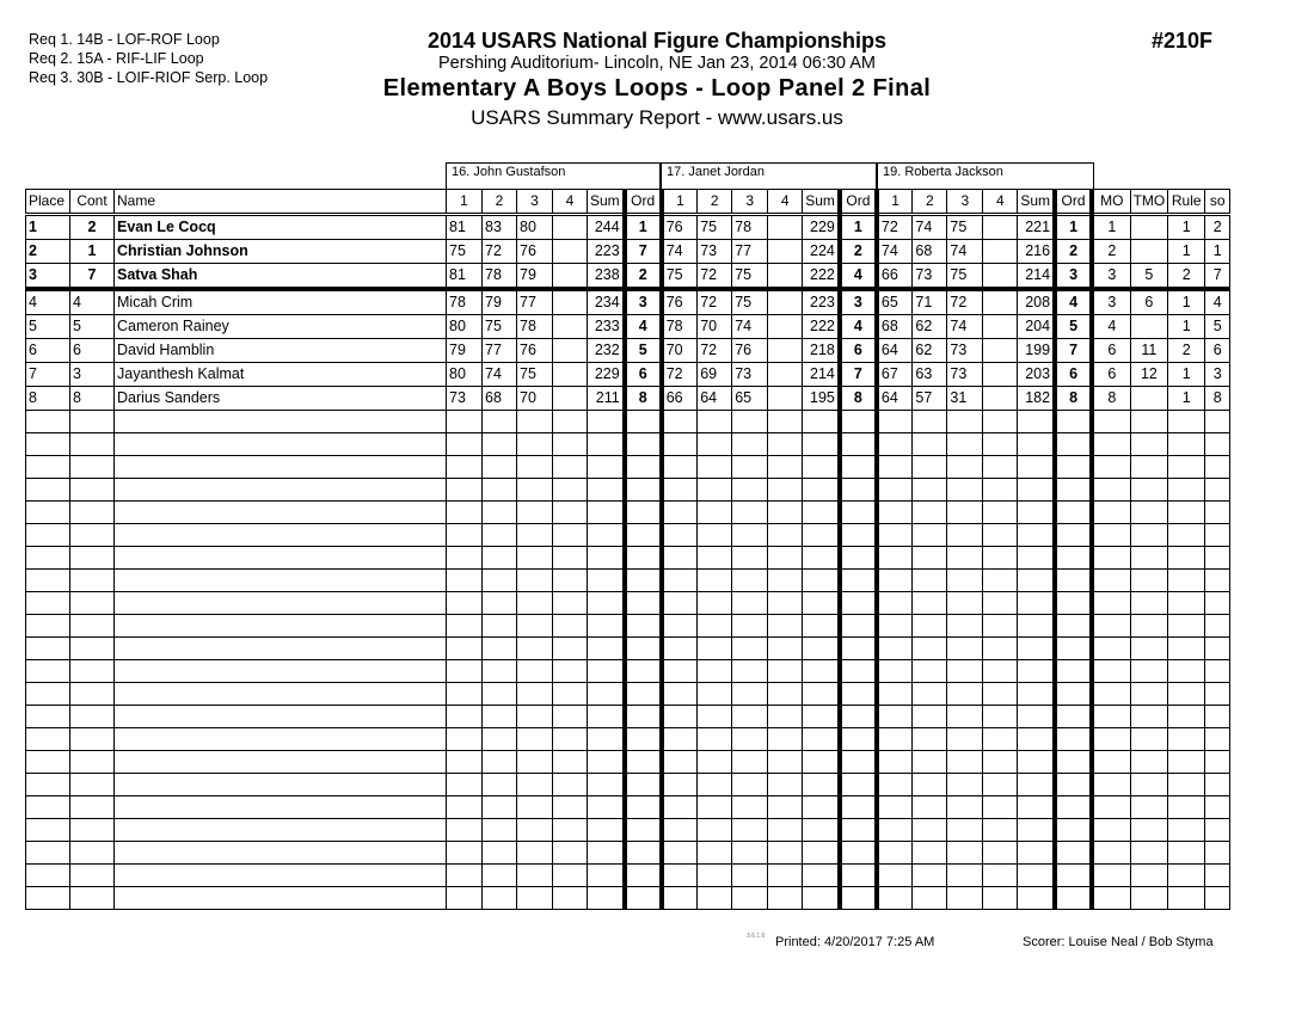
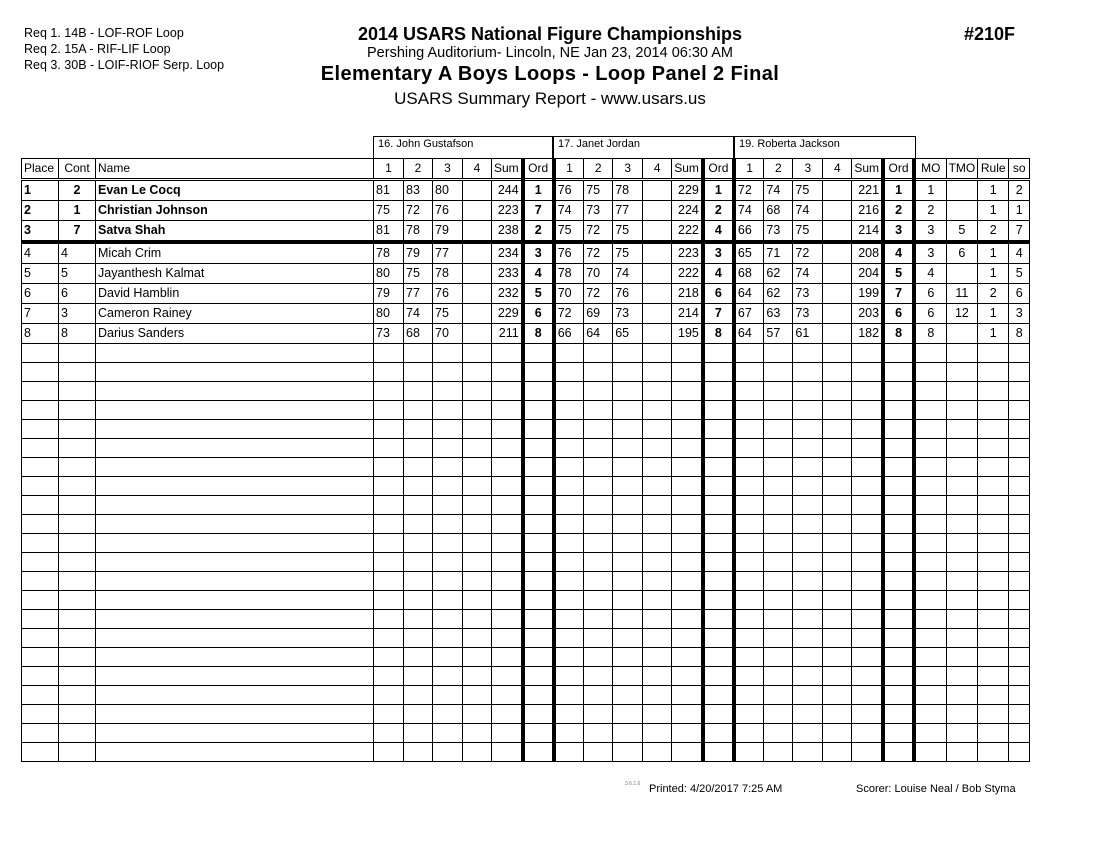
  Req 1. 14B - LOF-ROF Loop
  Req 2. 15A - RIF-LIF Loop
  Req 3. 30B - LOIF-RIOF Serp. Loop
  2014 USARS National Figure Championships
  Pershing Auditorium- Lincoln, NE Jan 23, 2014 06:30 AM
  Elementary A Boys Loops - Loop Panel 2 Final
  USARS Summary Report - www.usars.us
  #210F
  16. John Gustafson
  17. Janet Jordan
  19. Roberta Jackson
  Place	Cont	Name	1	2	3	4	Sum	Ord	1	2	3	4	Sum	Ord	1	2	3	4	Sum	Ord	MO	TMO	Rule	so
  1	2	Evan Le Cocq	81	83	80		244	1	76	75	78		229	1	72	74	75		221	1	1		1	2
  2	1	Christian Johnson	75	72	76		223	7	74	73	77		224	2	74	68	74		216	2	2		1	1
  3	7	Satva Shah	81	78	79		238	2	75	72	75		222	4	66	73	75		214	3	3	5	2	7
  4	4	Micah Crim	78	79	77		234	3	76	72	75		223	3	65	71	72		208	4	3	6	1	4
- 5	5	Cameron Rainey	80	75	78		233	4	78	70	74		222	4	68	62	74		204	5	4		1	5
+ 5	5	Jayanthesh Kalmat	80	75	78		233	4	78	70	74		222	4	68	62	74		204	5	4		1	5
  6	6	David Hamblin	79	77	76		232	5	70	72	76		218	6	64	62	73		199	7	6	11	2	6
- 7	3	Jayanthesh Kalmat	80	74	75		229	6	72	69	73		214	7	67	63	73		203	6	6	12	1	3
+ 7	3	Cameron Rainey	80	74	75		229	6	72	69	73		214	7	67	63	73		203	6	6	12	1	3
- 8	8	Darius Sanders	73	68	70		211	8	66	64	65		195	8	64	57	31		182	8	8		1	8
+ 8	8	Darius Sanders	73	68	70		211	8	66	64	65		195	8	64	57	61		182	8	8		1	8
  Printed: 4/20/2017 7:25 AM
  Scorer: Louise Neal / Bob Styma
